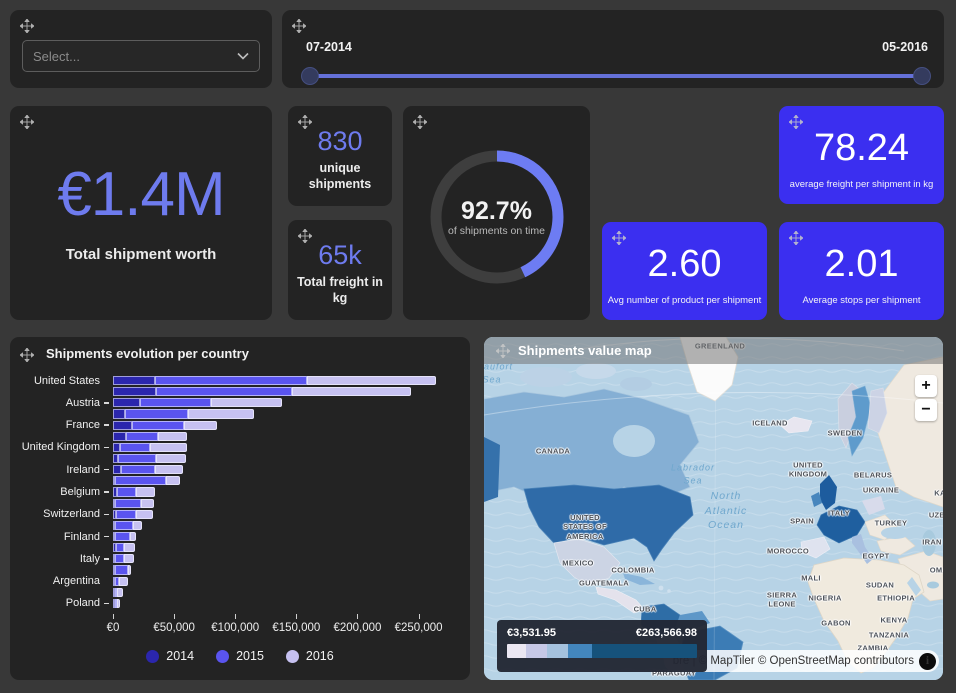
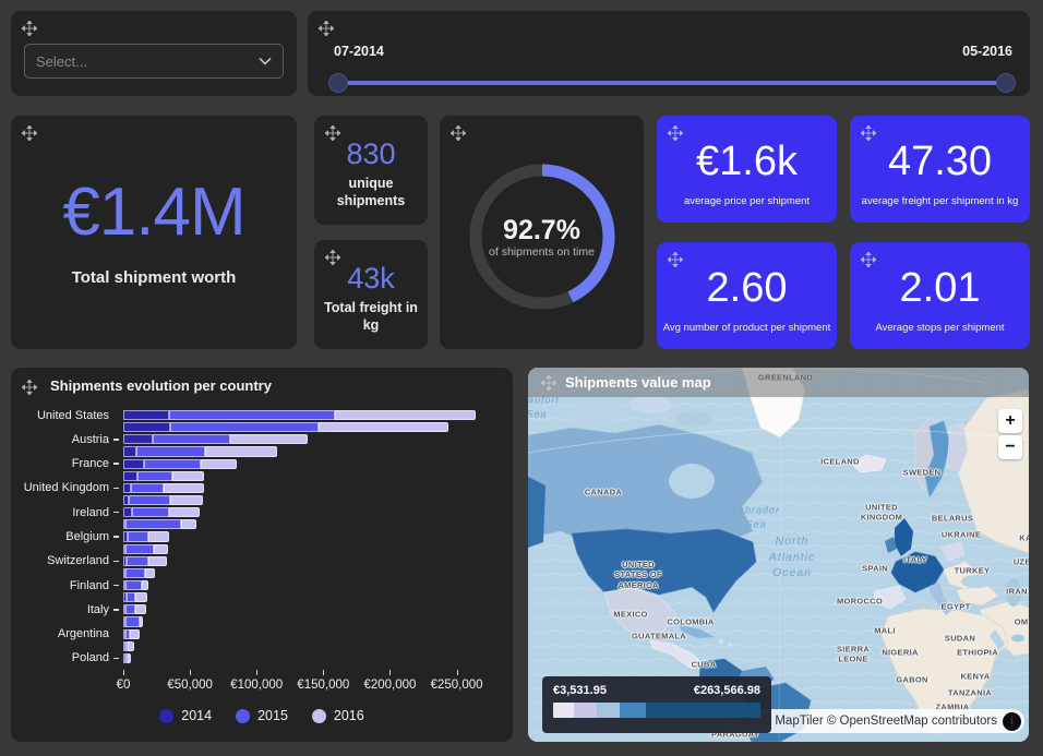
  Select...
  07-2014
  05-2016
  €1.4M
  Total shipment worth
  830
  unique shipments
- 65k
+ 43k
  Total freight in kg
  92.7%
  of shipments on time
+ €1.6k
+ average price per shipment
- 78.24
+ 47.30
  average freight per shipment in kg
  2.60
  Avg number of product per shipment
  2.01
  Average stops per shipment
  Shipments evolution per country
  United States
  Austria
  France
  United Kingdom
  Ireland
  Belgium
  Switzerland
  Finland
  Italy
  Argentina
  Poland
  €0
  €50,000
  €100,000
  €150,000
  €200,000
  €250,000
  2014
  2015
  2016
  GREENLAND
  ICELAND
  SWEDEN
  CANADA
  UNITED KINGDOM
  BELARUS
  UKRAINE
  KA
  ITALY
  UZB
  SPAIN
  TURKEY
  UNITED STATES OF AMERICA
  IRAN
  MOROCCO
  EGYPT
  MEXICO
  COLOMBIA
  MALI
  GUATEMALA
  SUDAN
  NIGERIA
  ETHIOPIA
  SIERRA LEONE
  CUBA
  KENYA
  GABON
  TANZANIA
  ZAMBIA
  PARAGUAY
  aufort Sea
  Labrador Sea
  North Atlantic Ocean
  Shipments value map
  +
  −
  MapTiler © OpenStreetMap contributors
  i
  €3,531.95
  €263,566.98
